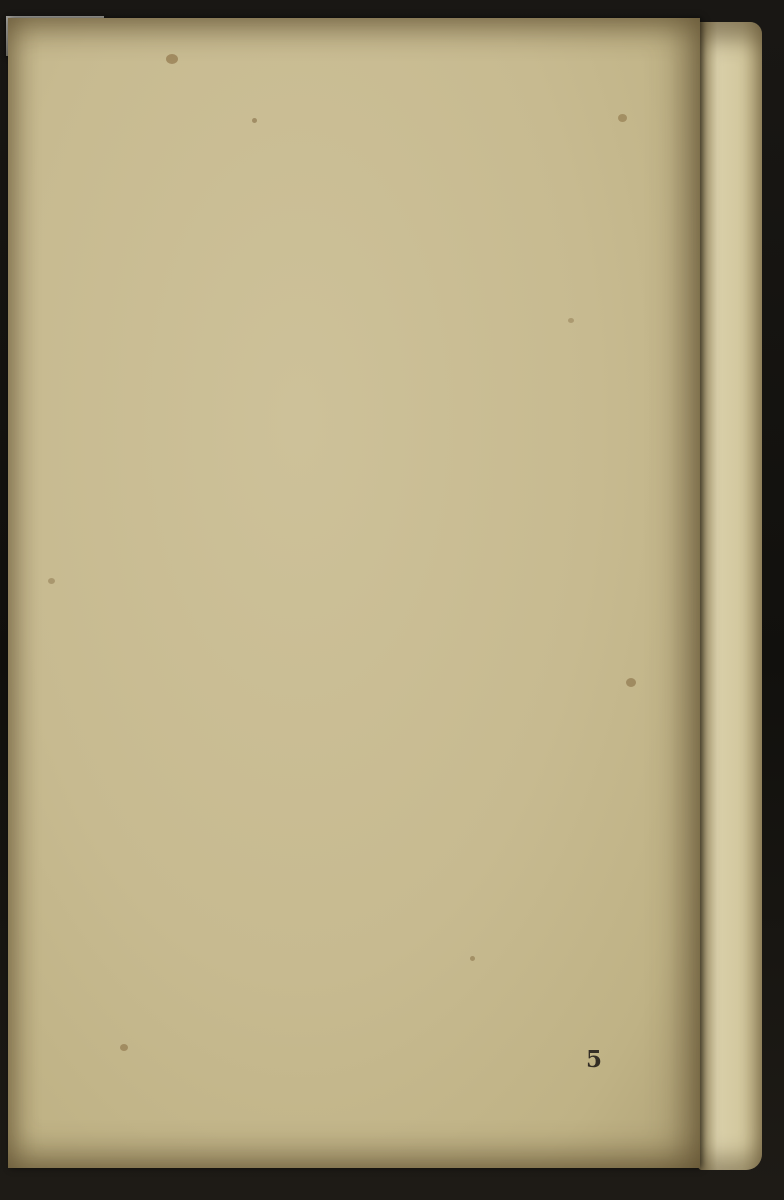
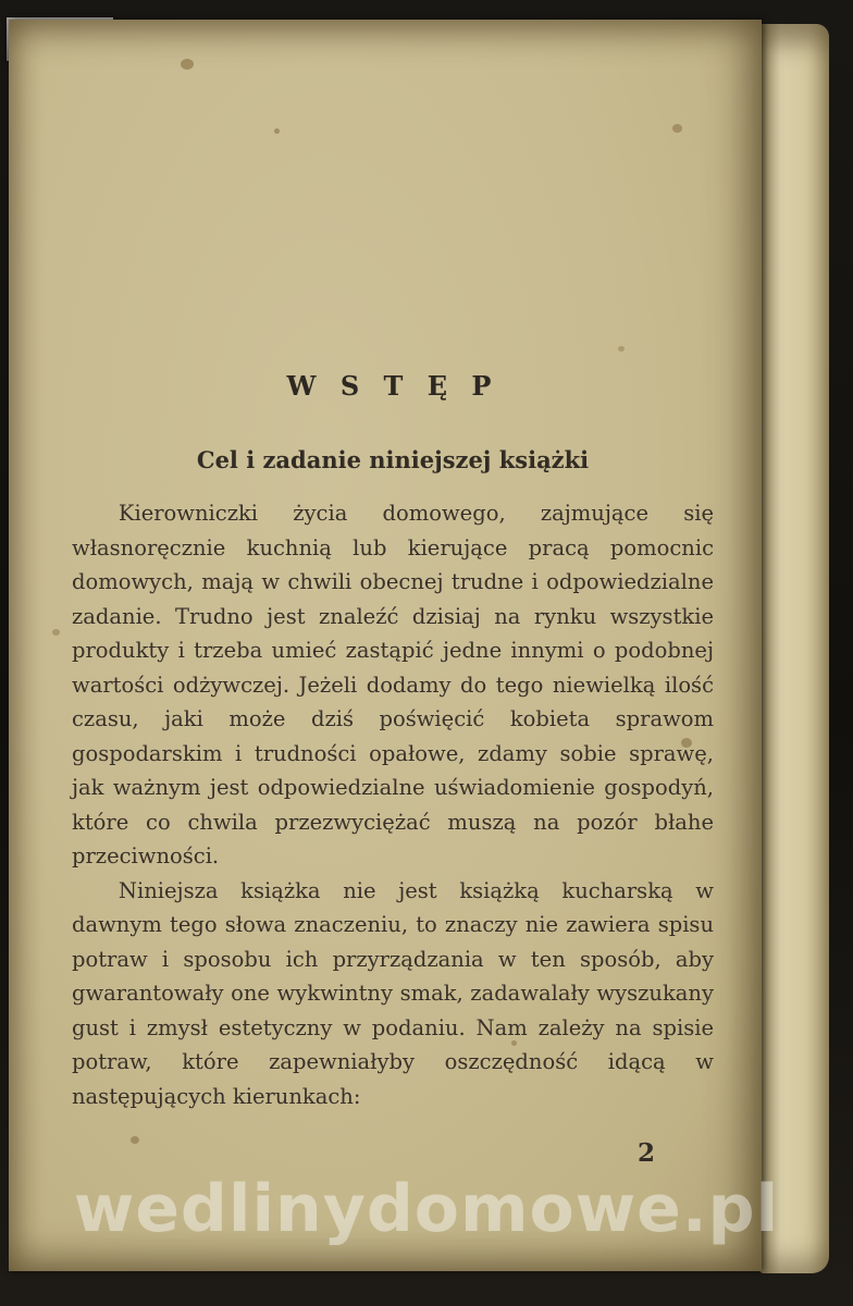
+ W S T Ę P
+ Cel i zadanie niniejszej książki
+ Kierowniczki życia domowego, zajmujące się własnoręcznie kuchnią lub kierujące pracą pomocnic domowych, mają w chwili obecnej trudne i odpowiedzialne zadanie. Trudno jest znaleźć dzisiaj na rynku wszystkie produkty i trzeba umieć zastąpić jedne innymi o podobnej wartości odżywczej. Jeżeli dodamy do tego niewielką ilość czasu, jaki może dziś poświęcić kobieta sprawom gospodarskim i trudności opałowe, zdamy sobie sprawę, jak ważnym jest odpowiedzialne uświadomienie gospodyń, które co chwila przezwyciężać muszą na pozór błahe przeciwności.
+ Niniejsza książka nie jest książką kucharską w dawnym tego słowa znaczeniu, to znaczy nie zawiera spisu potraw i sposobu ich przyrządzania w ten sposób, aby gwarantowały one wykwintny smak, zadawalały wyszukany gust i zmysł estetyczny w podaniu. Nam zależy na spisie potraw, które zapewniałyby oszczędność idącą w następujących kierunkach:
- 5
+ 2
+ wedlinydomowe.pl
